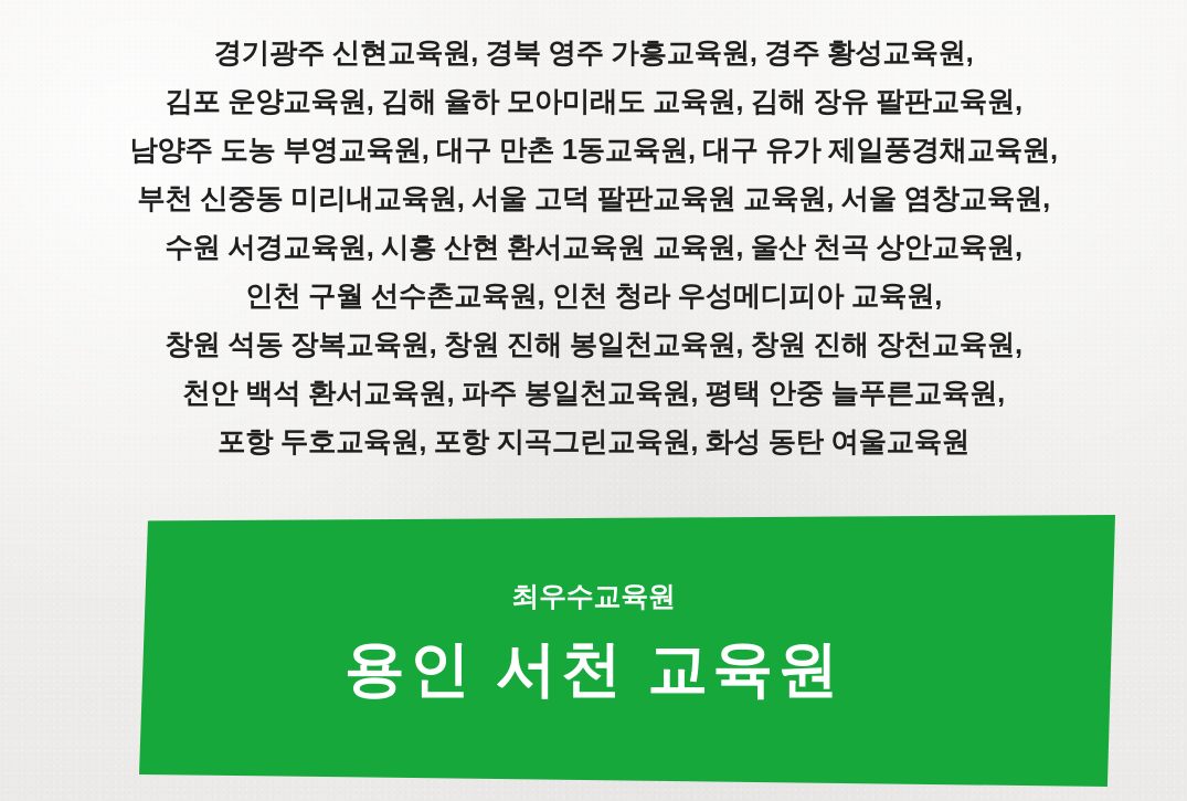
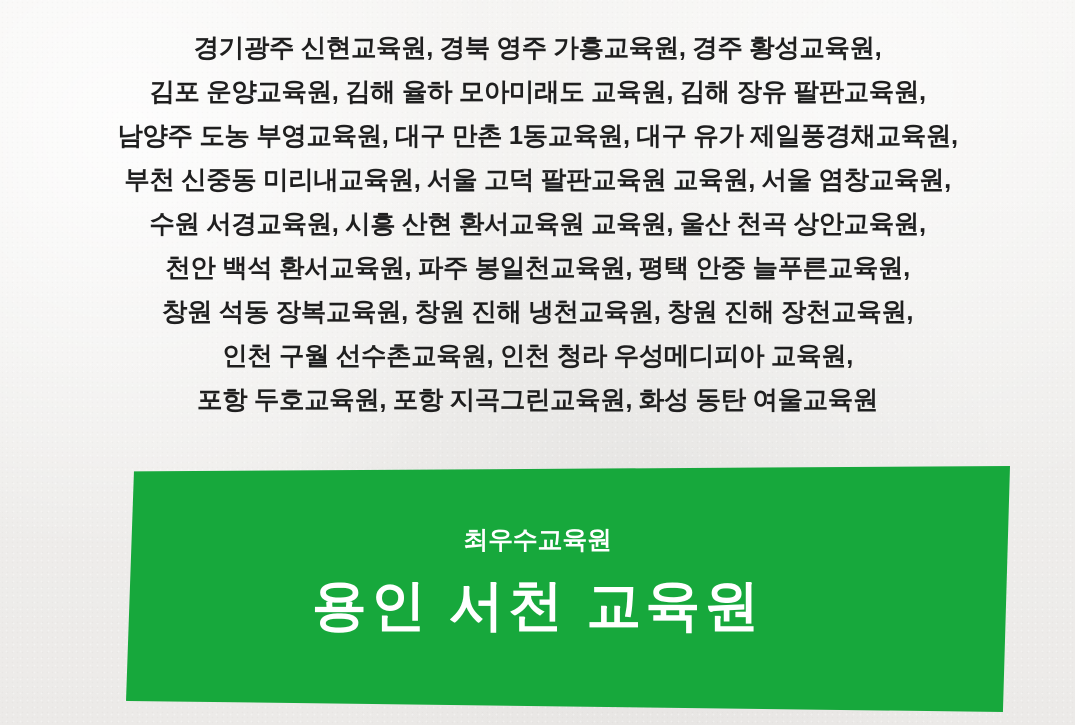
  경기광주 신현교육원, 경북 영주 가흥교육원, 경주 황성교육원,
  김포 운양교육원, 김해 율하 모아미래도 교육원, 김해 장유 팔판교육원,
  남양주 도농 부영교육원, 대구 만촌 1동교육원, 대구 유가 제일풍경채교육원,
  부천 신중동 미리내교육원, 서울 고덕 팔판교육원 교육원, 서울 염창교육원,
  수원 서경교육원, 시흥 산현 환서교육원 교육원, 울산 천곡 상안교육원,
- 인천 구월 선수촌교육원, 인천 청라 우성메디피아 교육원,
+ 천안 백석 환서교육원, 파주 봉일천교육원, 평택 안중 늘푸른교육원,
- 창원 석동 장복교육원, 창원 진해 봉일천교육원, 창원 진해 장천교육원,
+ 창원 석동 장복교육원, 창원 진해 냉천교육원, 창원 진해 장천교육원,
- 천안 백석 환서교육원, 파주 봉일천교육원, 평택 안중 늘푸른교육원,
+ 인천 구월 선수촌교육원, 인천 청라 우성메디피아 교육원,
  포항 두호교육원, 포항 지곡그린교육원, 화성 동탄 여울교육원
  최우수교육원
  용인 서천 교육원
